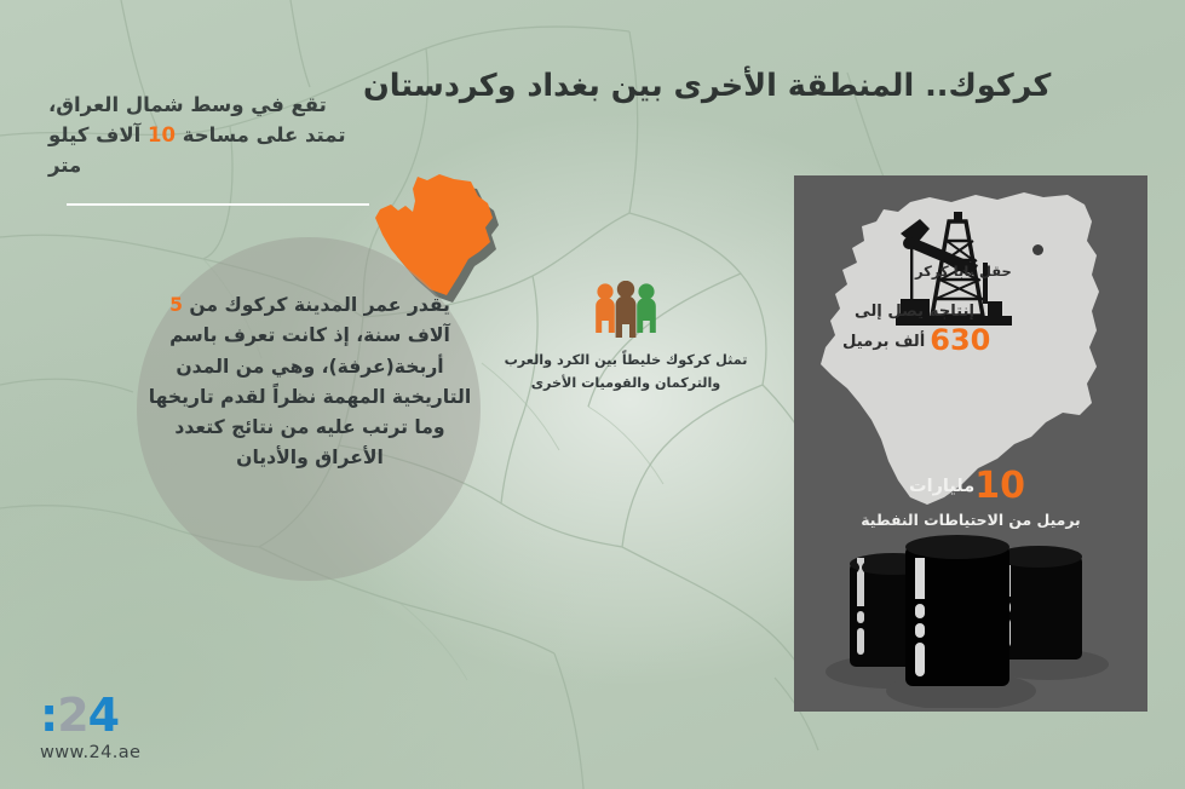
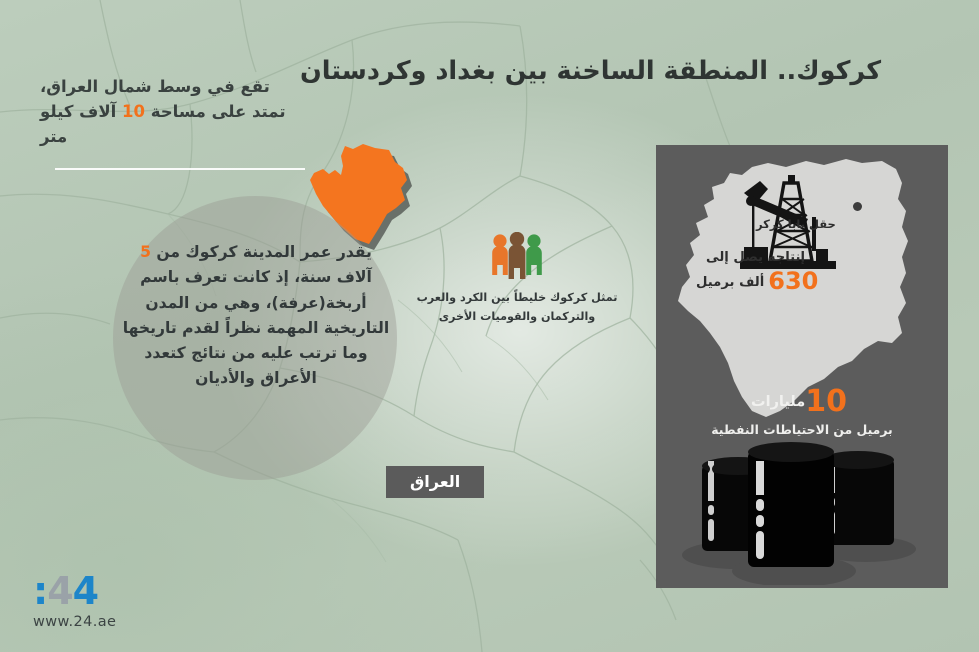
- كركوك.. المنطقة الأخرى بين بغداد وكردستان
+ كركوك.. المنطقة الساخنة بين بغداد وكردستان
  تقع في وسط شمال العراق، تمتد على مساحة 10 آلاف كيلو متر
  يقدر عمر المدينة كركوك من 5 آلاف سنة، إذ كانت تعرف باسم أربخة(عرفة)، وهي من المدن التاريخية المهمة نظراً لقدم تاريخها وما ترتب عليه من نتائج كتعدد الأعراق والأديان
  تمثل كركوك خليطاً بين الكرد والعرب والتركمان والقوميات الأخرى
+ العراق
  حقل بابا كركر
  إنتاجه يصل إلى
  630ألف برميل
  10مليارات
  برميل من الاحتياطات النفطية
- :24
+ :44
  www.24.ae
